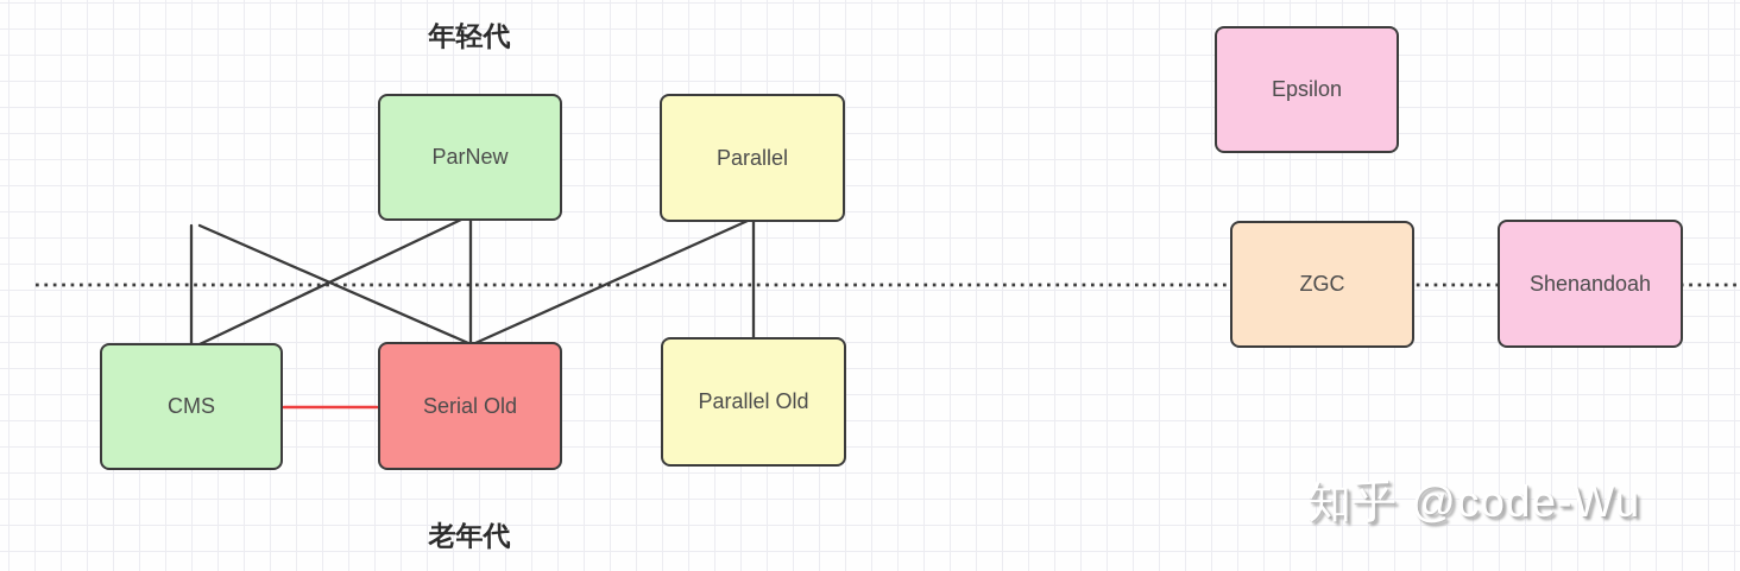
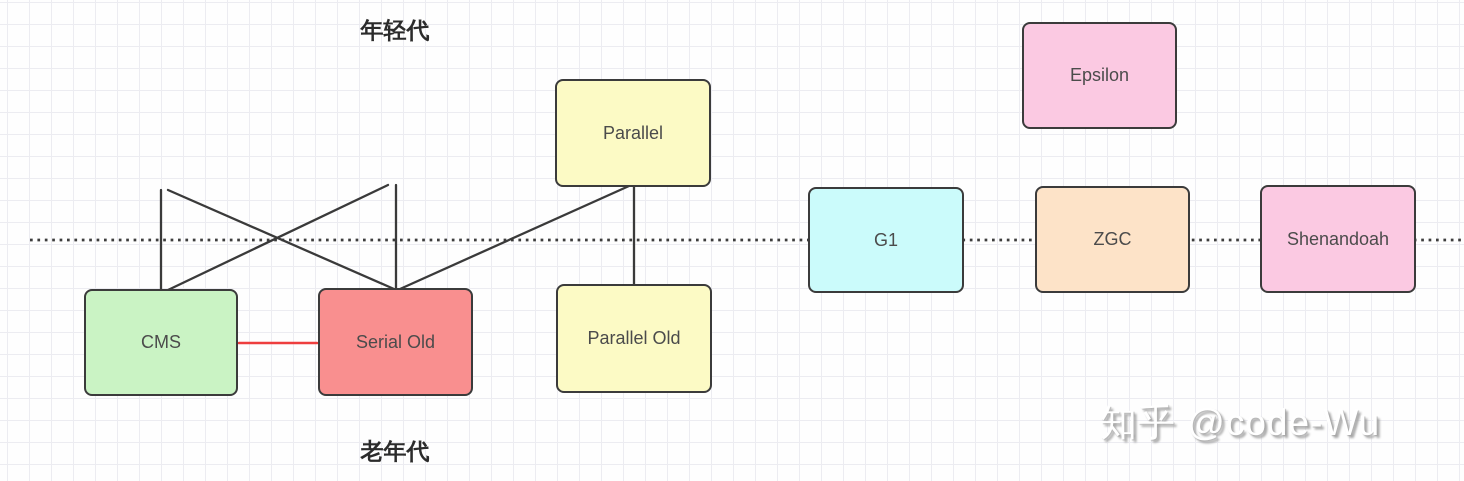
  年轻代
  老年代
- ParNew
  Parallel
  Epsilon
+ G1
  ZGC
  Shenandoah
  CMS
  Serial Old
  Parallel Old
  知乎 @code-Wu
